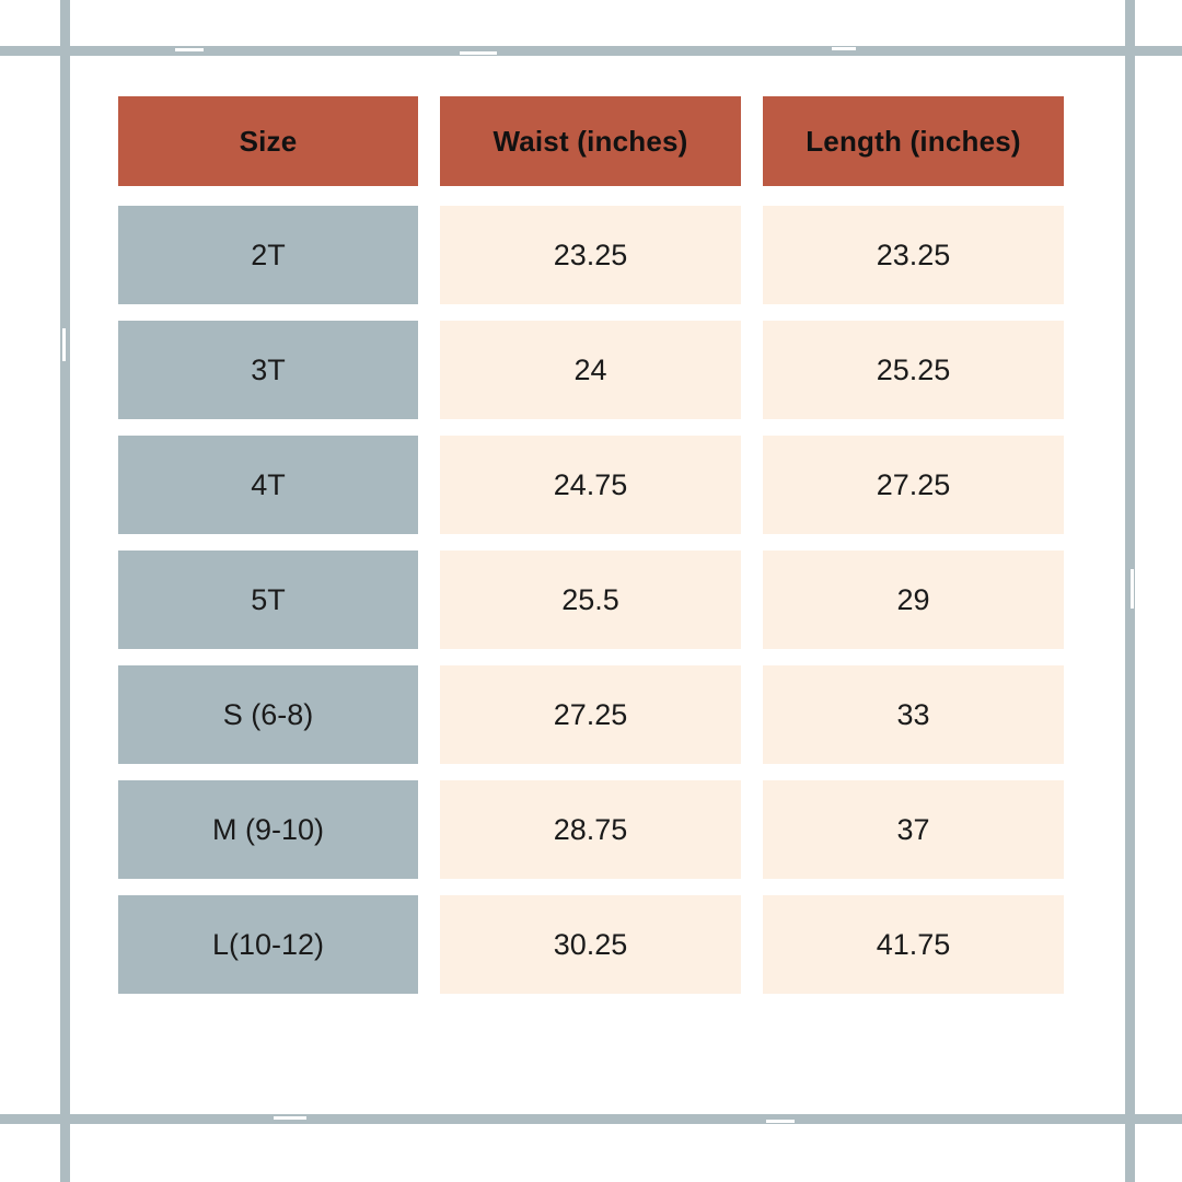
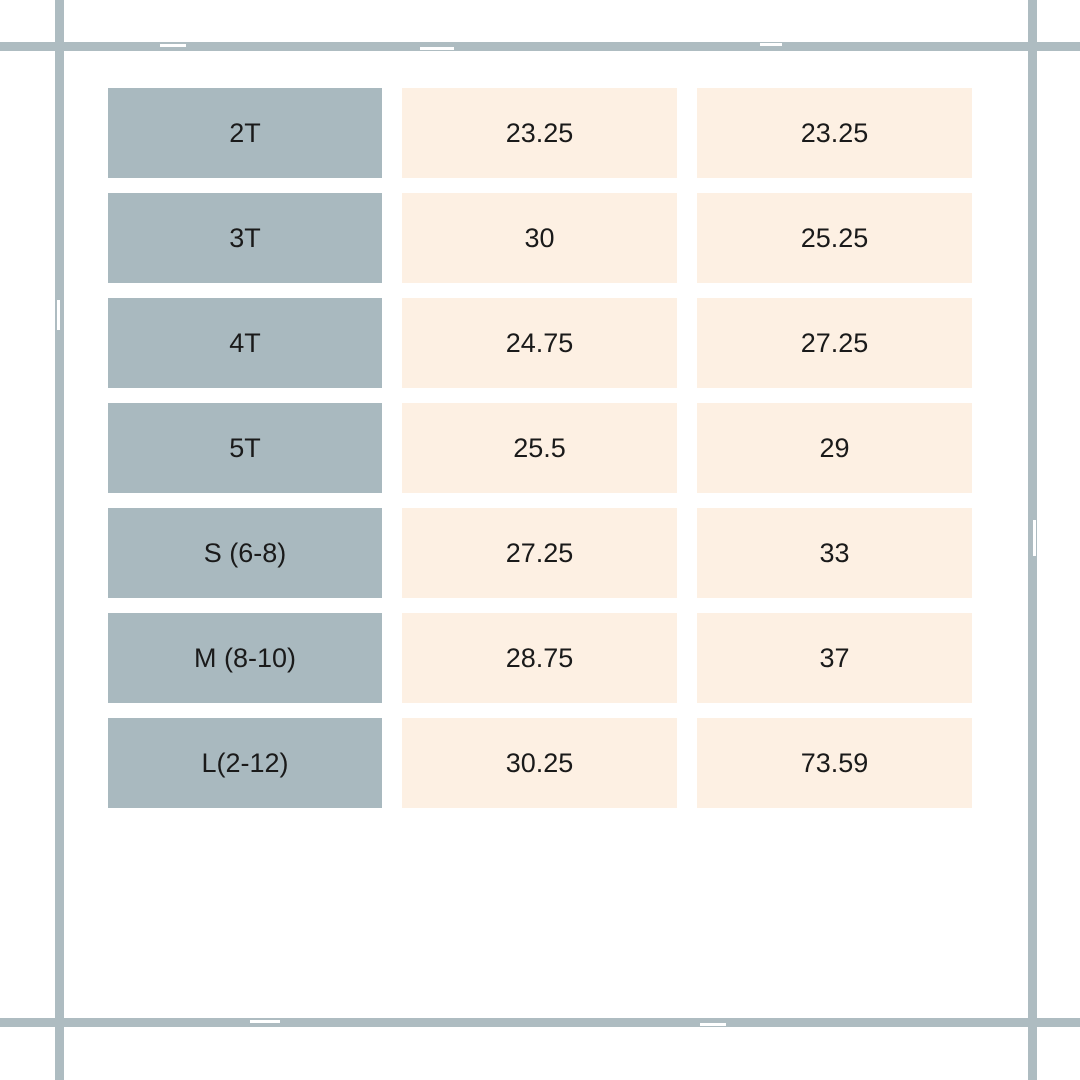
- Size
- Waist (inches)
- Length (inches)
  2T
  23.25
  23.25
  3T
- 24
+ 30
  25.25
  4T
  24.75
  27.25
  5T
  25.5
  29
  S (6-8)
  27.25
  33
- M (9-10)
+ M (8-10)
  28.75
  37
- L(10-12)
+ L(2-12)
  30.25
- 41.75
+ 73.59
